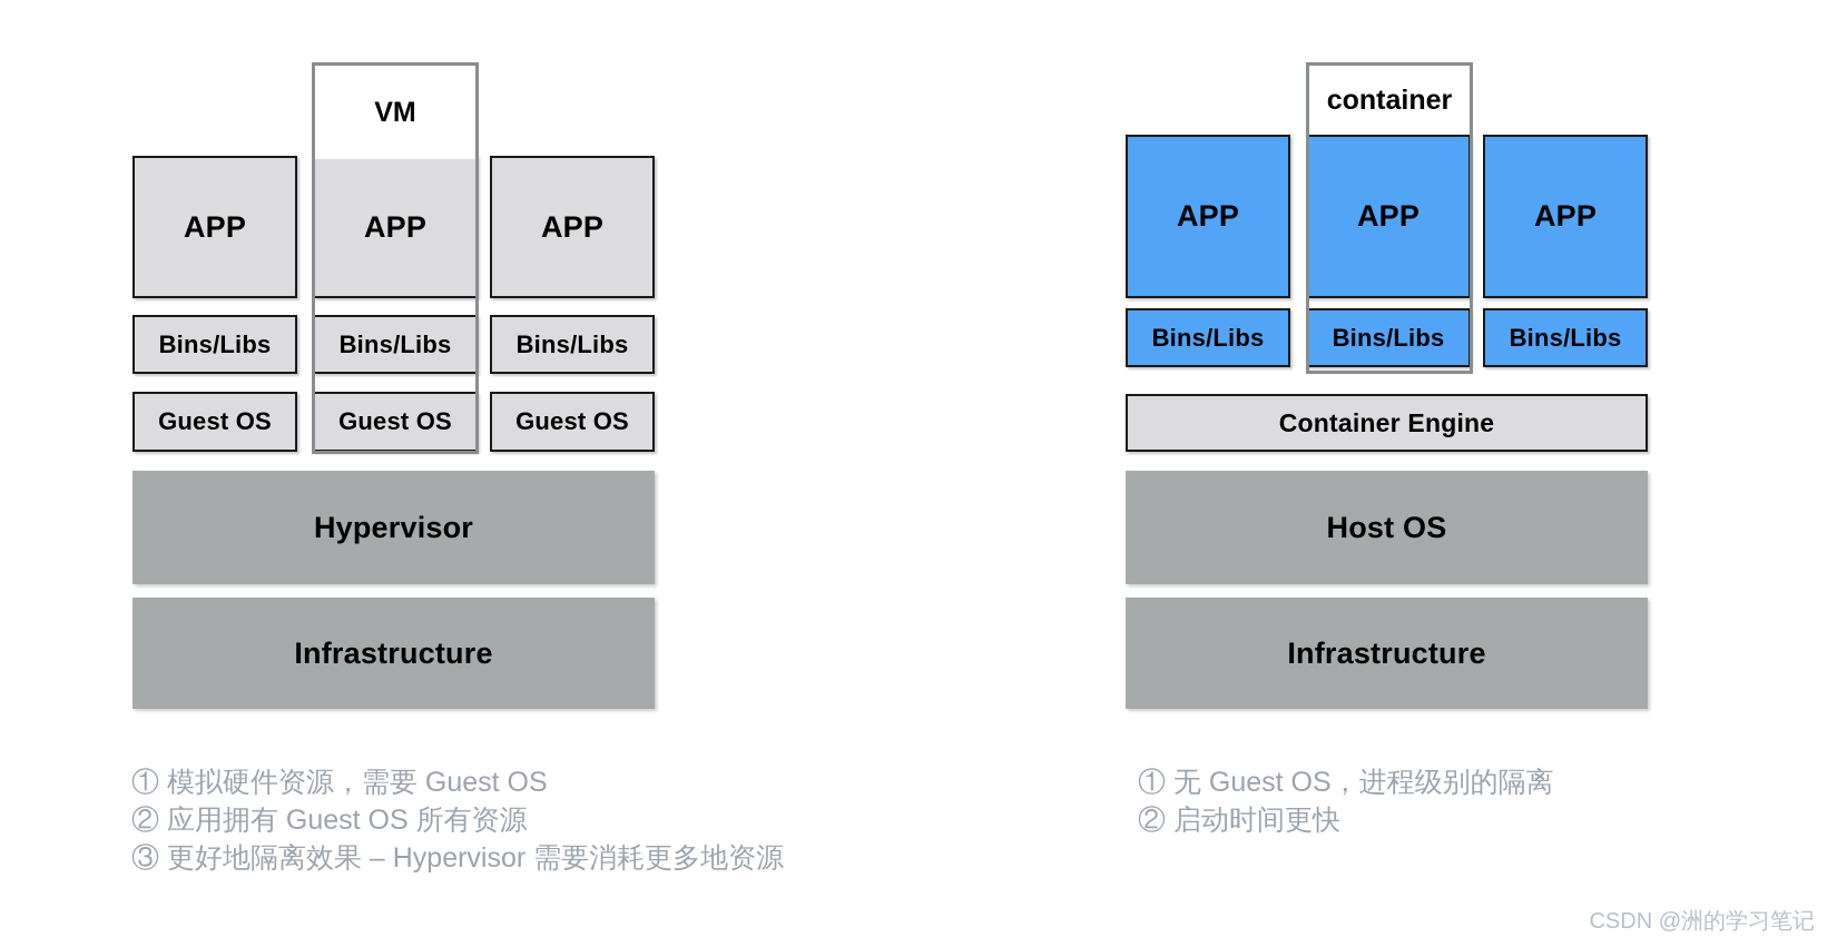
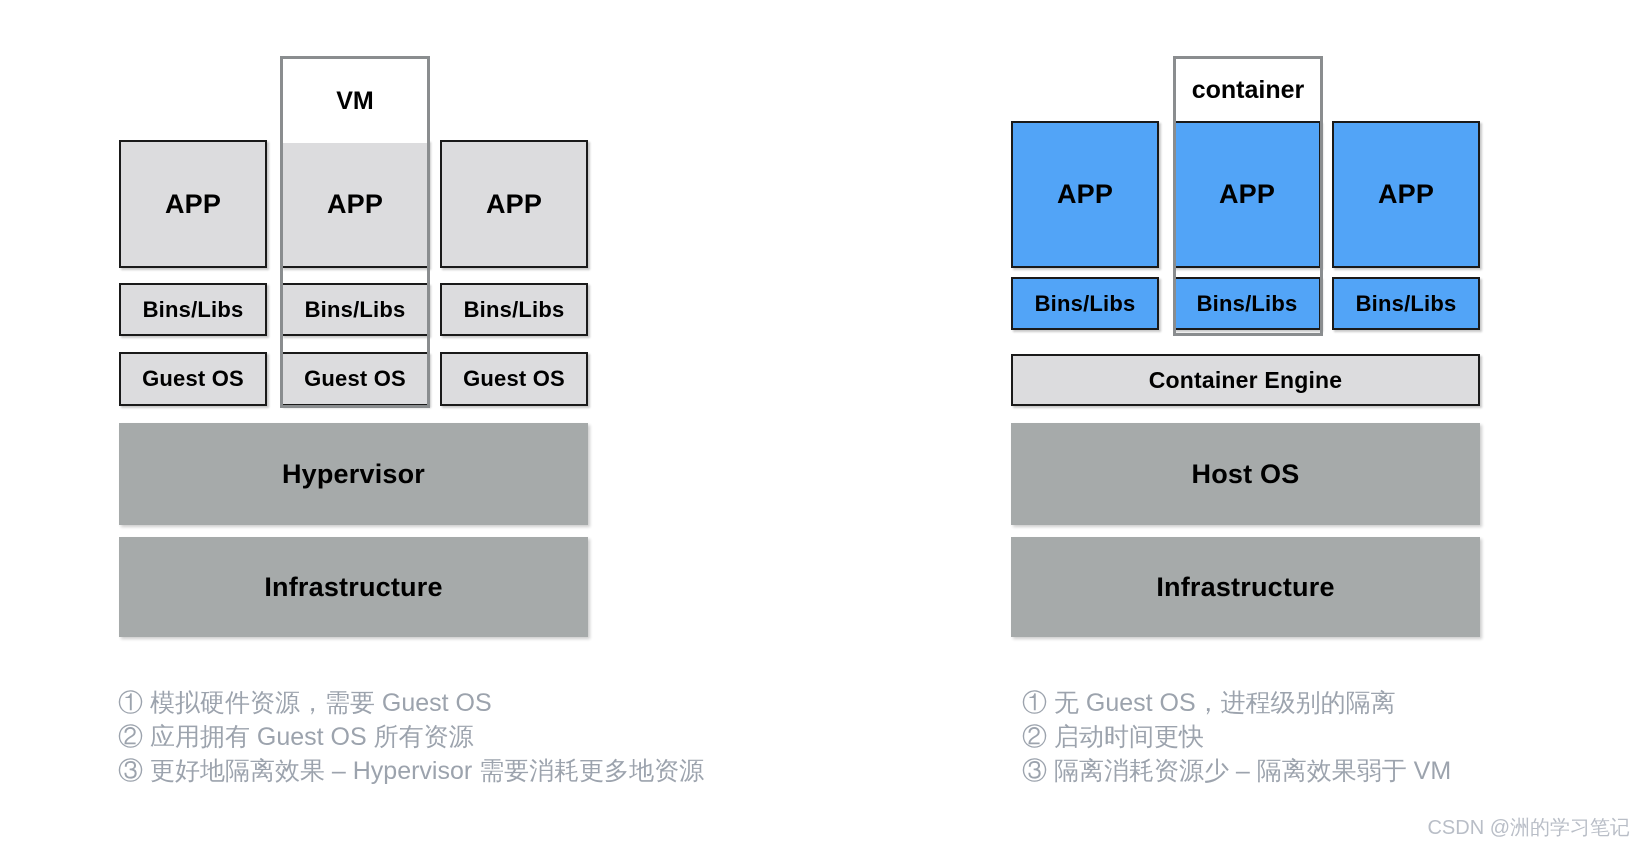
  VM
  APP
  APP
  APP
  Bins/Libs
  Bins/Libs
  Bins/Libs
  Guest OS
  Guest OS
  Guest OS
  Hypervisor
  Infrastructure
  ① 模拟硬件资源，需要 Guest OS
  ② 应用拥有 Guest OS 所有资源
  ③ 更好地隔离效果 – Hypervisor 需要消耗更多地资源
  container
  APP
  APP
  APP
  Bins/Libs
  Bins/Libs
  Bins/Libs
  Container Engine
  Host OS
  Infrastructure
  ① 无 Guest OS，进程级别的隔离
  ② 启动时间更快
+ ③ 隔离消耗资源少 – 隔离效果弱于 VM
  CSDN @洲的学习笔记
